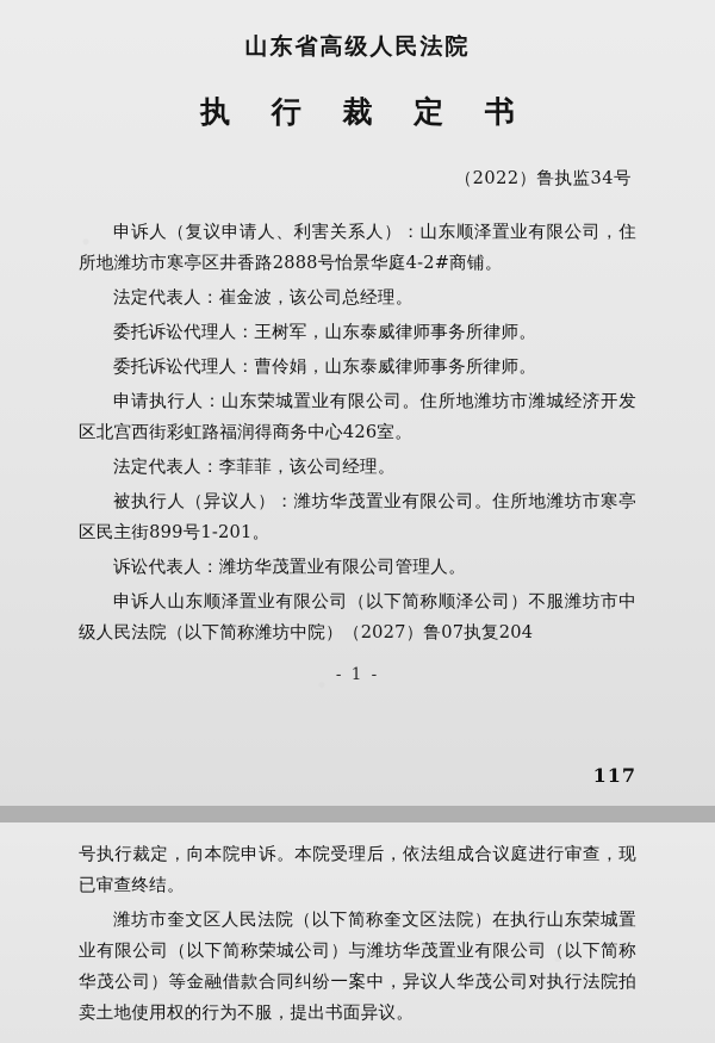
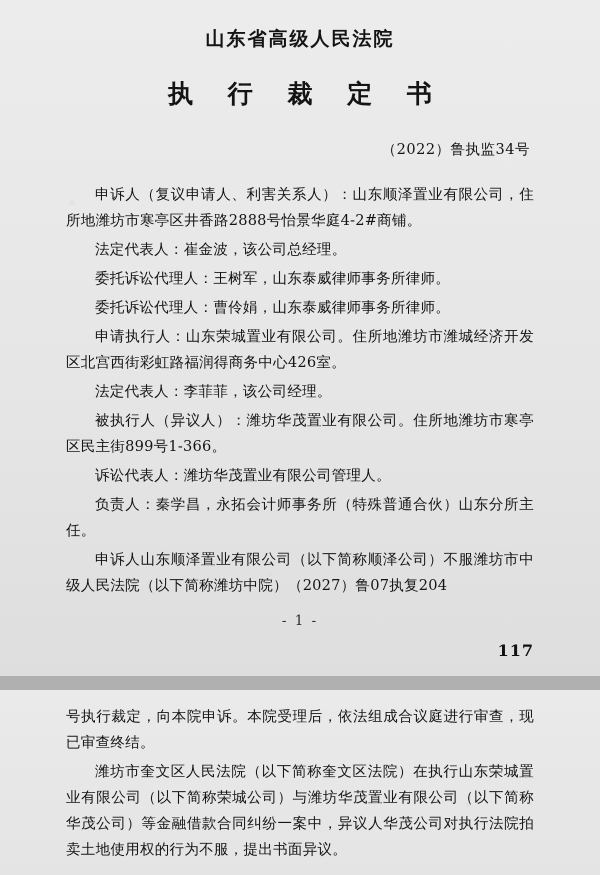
  山东省高级人民法院
  执 行 裁 定 书
  （2022）鲁执监34号
  申诉人（复议申请人、利害关系人）：山东顺泽置业有限公司，住所地潍坊市寒亭区井香路2888号怡景华庭4-2#商铺。
  法定代表人：崔金波，该公司总经理。
  委托诉讼代理人：王树军，山东泰威律师事务所律师。
  委托诉讼代理人：曹伶娟，山东泰威律师事务所律师。
  申请执行人：山东荣城置业有限公司。住所地潍坊市潍城经济开发区北宫西街彩虹路福润得商务中心426室。
  法定代表人：李菲菲，该公司经理。
- 被执行人（异议人）：潍坊华茂置业有限公司。住所地潍坊市寒亭区民主街899号1-201。
+ 被执行人（异议人）：潍坊华茂置业有限公司。住所地潍坊市寒亭区民主街899号1-366。
  诉讼代表人：潍坊华茂置业有限公司管理人。
+ 负责人：秦学昌，永拓会计师事务所（特殊普通合伙）山东分所主任。
  申诉人山东顺泽置业有限公司（以下简称顺泽公司）不服潍坊市中级人民法院（以下简称潍坊中院）（2027）鲁07执复204
  - 1 -
  117
  号执行裁定，向本院申诉。本院受理后，依法组成合议庭进行审查，现已审查终结。
  潍坊市奎文区人民法院（以下简称奎文区法院）在执行山东荣城置业有限公司（以下简称荣城公司）与潍坊华茂置业有限公司（以下简称华茂公司）等金融借款合同纠纷一案中，异议人华茂公司对执行法院拍卖土地使用权的行为不服，提出书面异议。
